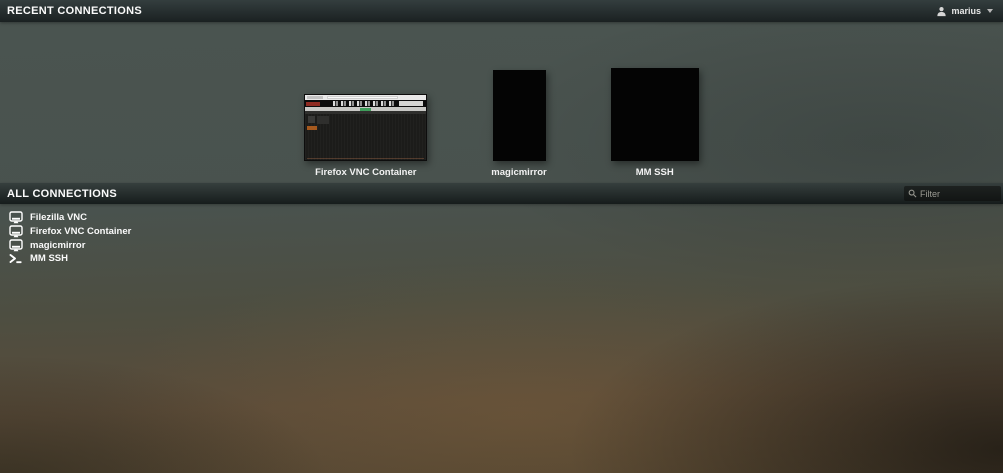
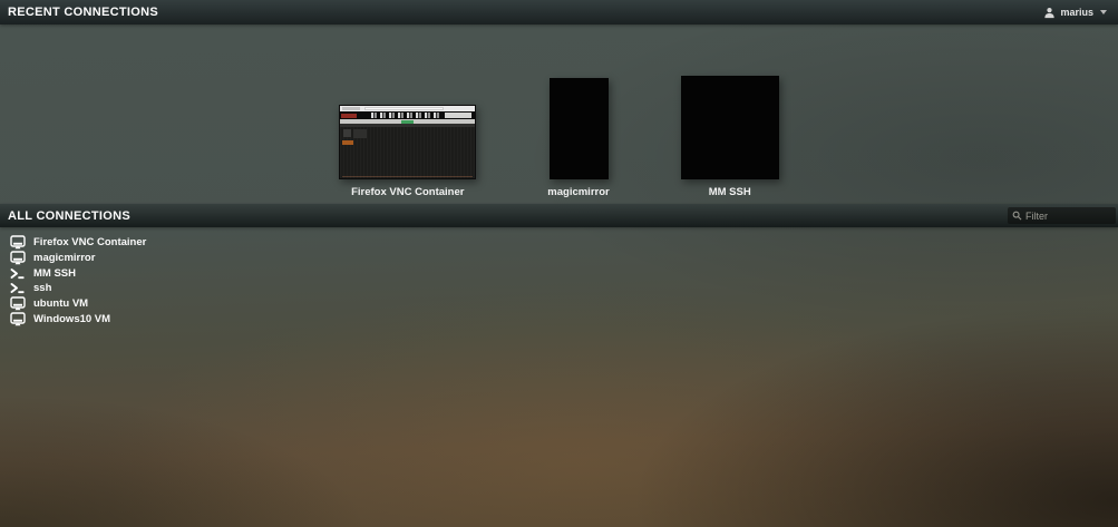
  RECENT CONNECTIONS
  marius
  Firefox VNC Container
  magicmirror
  MM SSH
  ALL CONNECTIONS
  Filter
- Filezilla VNC
  Firefox VNC Container
  magicmirror
  MM SSH
+ ssh
+ ubuntu VM
+ Windows10 VM
